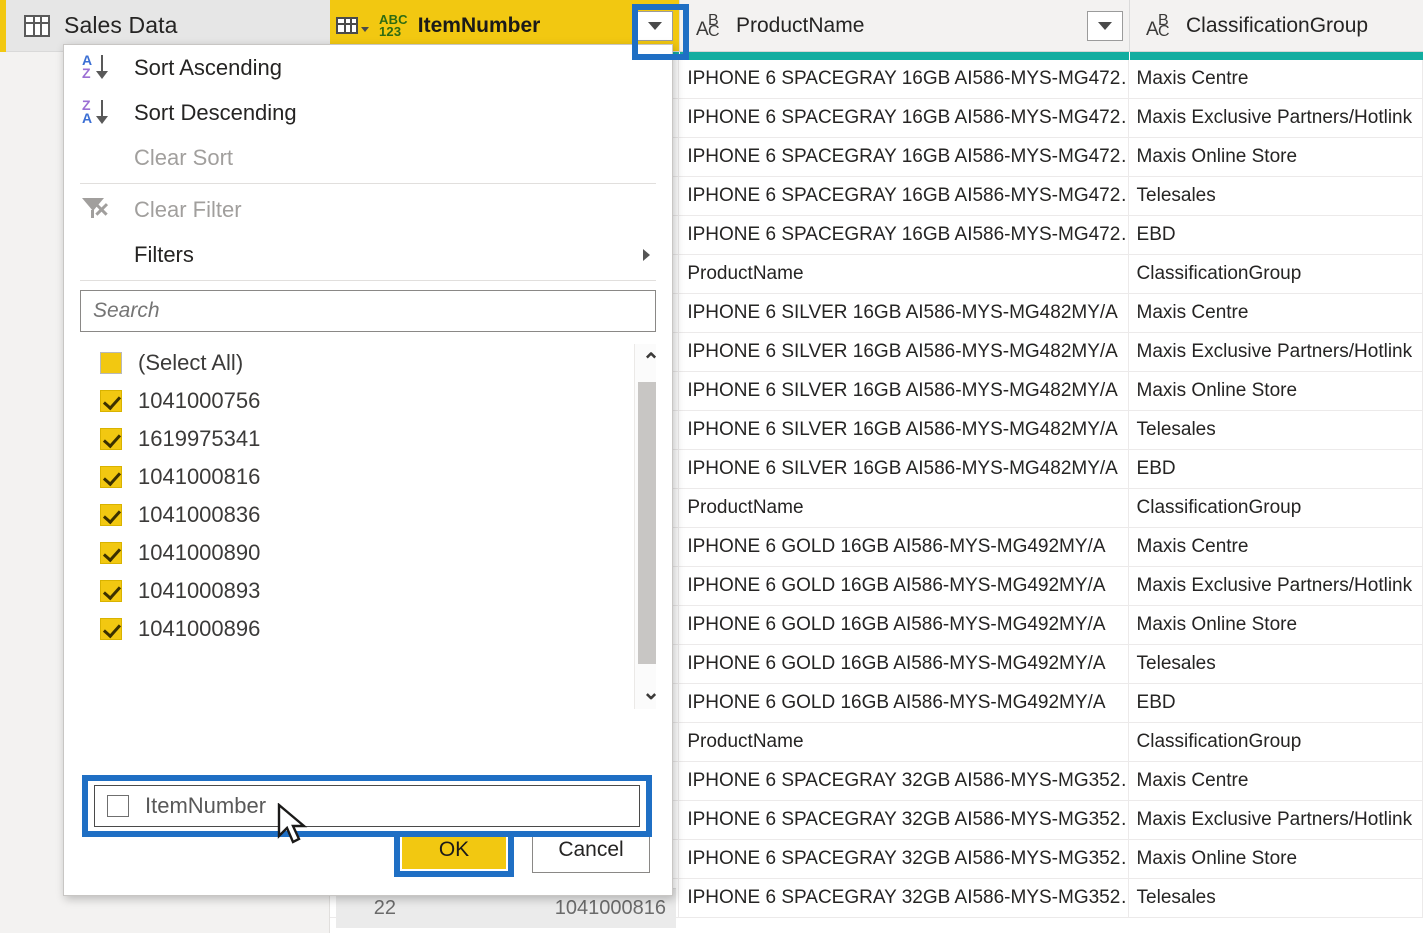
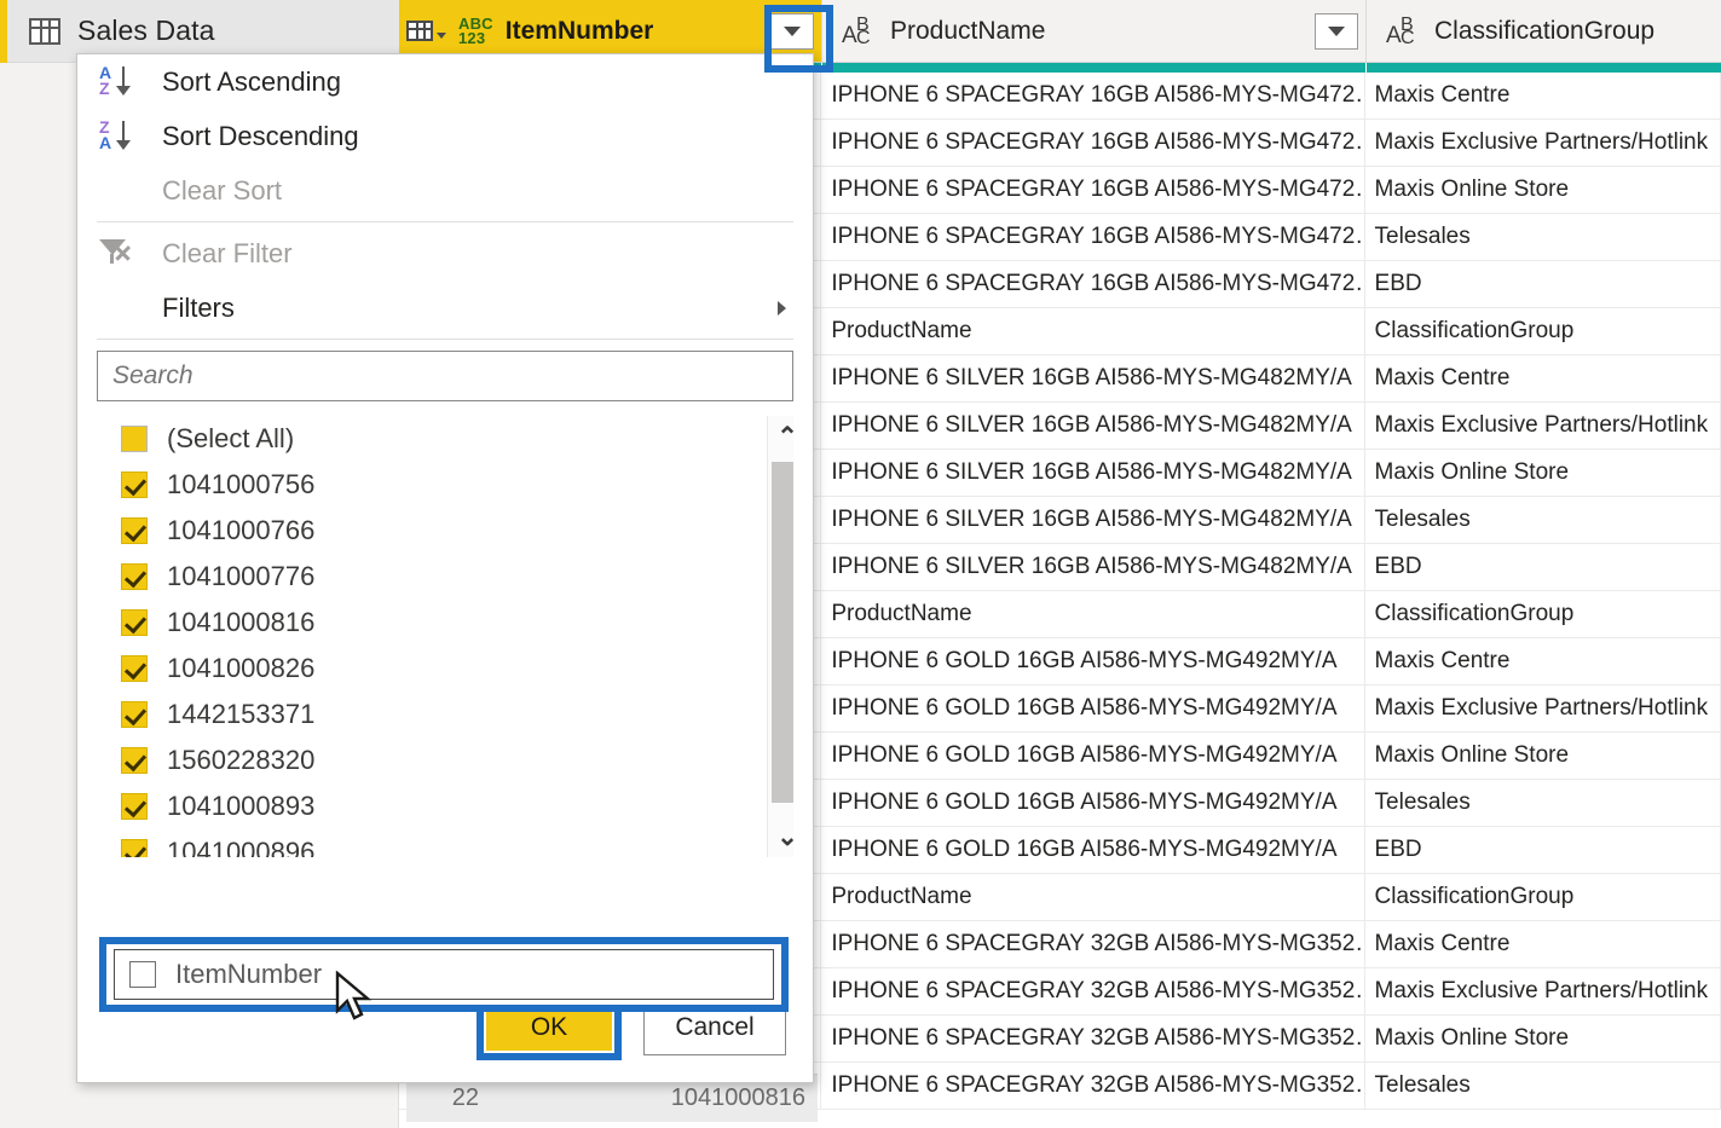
  Sales Data
  22
  1041000816
  ABC
  123
  ItemNumber
  A
  B
  C
  ProductName
  A
  B
  C
  ClassificationGroup
  IPHONE 6 SPACEGRAY 16GB AI586-MYS-MG472
  Maxis Centre
  IPHONE 6 SPACEGRAY 16GB AI586-MYS-MG472
  Maxis Exclusive Partners/Hotlink
  IPHONE 6 SPACEGRAY 16GB AI586-MYS-MG472
  Maxis Online Store
  IPHONE 6 SPACEGRAY 16GB AI586-MYS-MG472
  Telesales
  IPHONE 6 SPACEGRAY 16GB AI586-MYS-MG472
  EBD
  ProductName
  ClassificationGroup
  IPHONE 6 SILVER 16GB AI586-MYS-MG482MY/A
  Maxis Centre
  IPHONE 6 SILVER 16GB AI586-MYS-MG482MY/A
  Maxis Exclusive Partners/Hotlink
  IPHONE 6 SILVER 16GB AI586-MYS-MG482MY/A
  Maxis Online Store
  IPHONE 6 SILVER 16GB AI586-MYS-MG482MY/A
  Telesales
  IPHONE 6 SILVER 16GB AI586-MYS-MG482MY/A
  EBD
  ProductName
  ClassificationGroup
  IPHONE 6 GOLD 16GB AI586-MYS-MG492MY/A
  Maxis Centre
  IPHONE 6 GOLD 16GB AI586-MYS-MG492MY/A
  Maxis Exclusive Partners/Hotlink
  IPHONE 6 GOLD 16GB AI586-MYS-MG492MY/A
  Maxis Online Store
  IPHONE 6 GOLD 16GB AI586-MYS-MG492MY/A
  Telesales
  IPHONE 6 GOLD 16GB AI586-MYS-MG492MY/A
  EBD
  ProductName
  ClassificationGroup
  IPHONE 6 SPACEGRAY 32GB AI586-MYS-MG352
  Maxis Centre
  IPHONE 6 SPACEGRAY 32GB AI586-MYS-MG352
  Maxis Exclusive Partners/Hotlink
  IPHONE 6 SPACEGRAY 32GB AI586-MYS-MG352
  Maxis Online Store
  IPHONE 6 SPACEGRAY 32GB AI586-MYS-MG352
  Telesales
  A
  Z
  Sort Ascending
  Z
  A
  Sort Descending
  Clear Sort
  Clear Filter
  Filters
  Search
  (Select All)
  1041000756
+ 1041000766
- 1619975341
+ 1041000776
  1041000816
+ 1041000826
- 1041000836
+ 1442153371
- 1041000890
+ 1560228320
  1041000893
  1041000896
  ⌃
  ⌄
  ItemNumber
  OK
  Cancel
